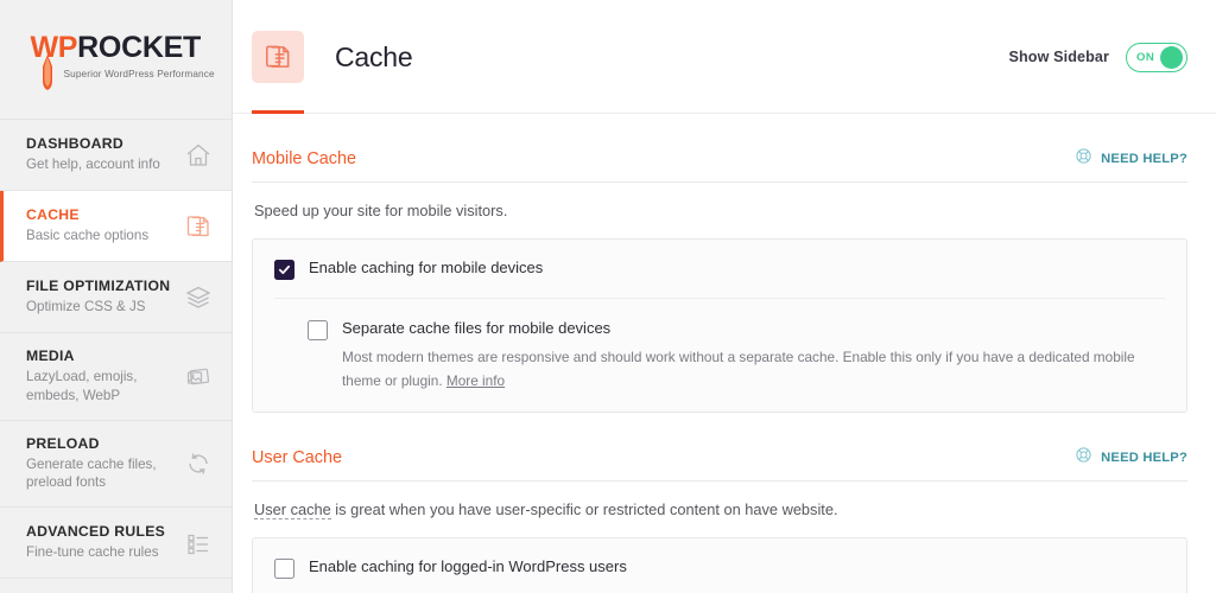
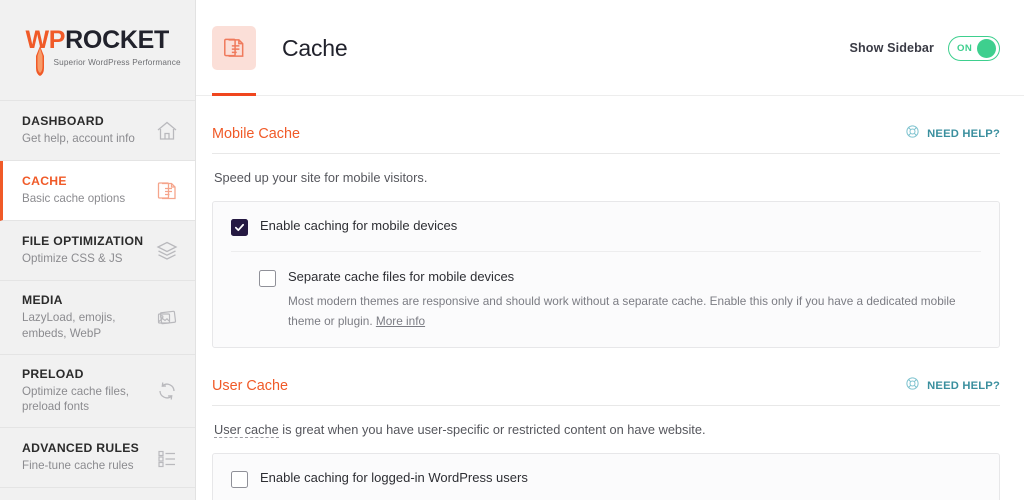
  WPROCKET
  Superior WordPress Performance
  DASHBOARD
  Get help, account info
  CACHE
  Basic cache options
  FILE OPTIMIZATION
  Optimize CSS & JS
  MEDIA
  LazyLoad, emojis, embeds, WebP
  PRELOAD
- Generate cache files, preload fonts
+ Optimize cache files, preload fonts
  ADVANCED RULES
  Fine-tune cache rules
  Cache
  Show Sidebar
  ON
  Mobile Cache
  NEED HELP?
  Speed up your site for mobile visitors.
  Enable caching for mobile devices
  Separate cache files for mobile devices
  Most modern themes are responsive and should work without a separate cache. Enable this only if you have a dedicated mobile theme or plugin. More info
  User Cache
  NEED HELP?
  User cache is great when you have user-specific or restricted content on have website.
  Enable caching for logged-in WordPress users
